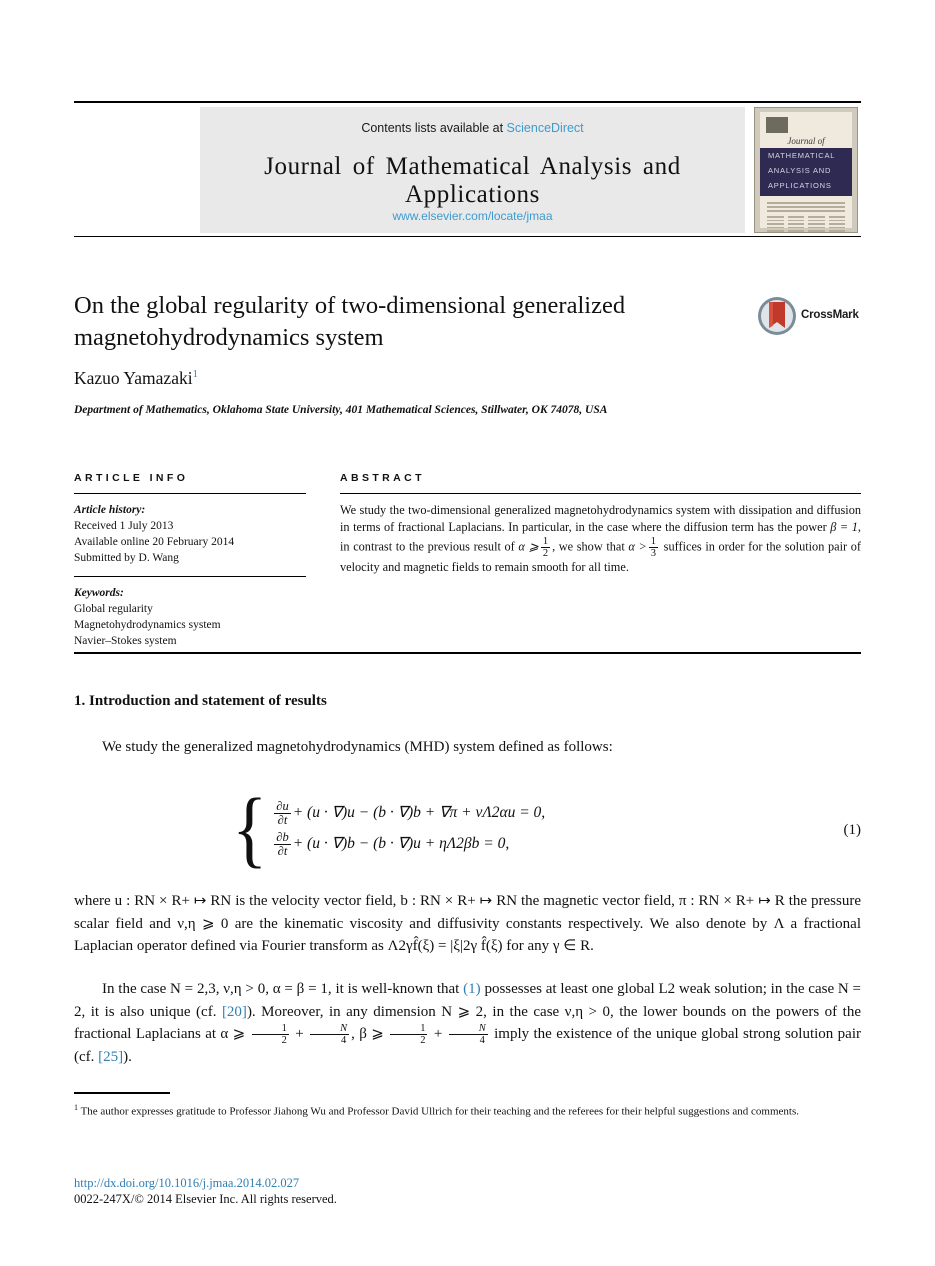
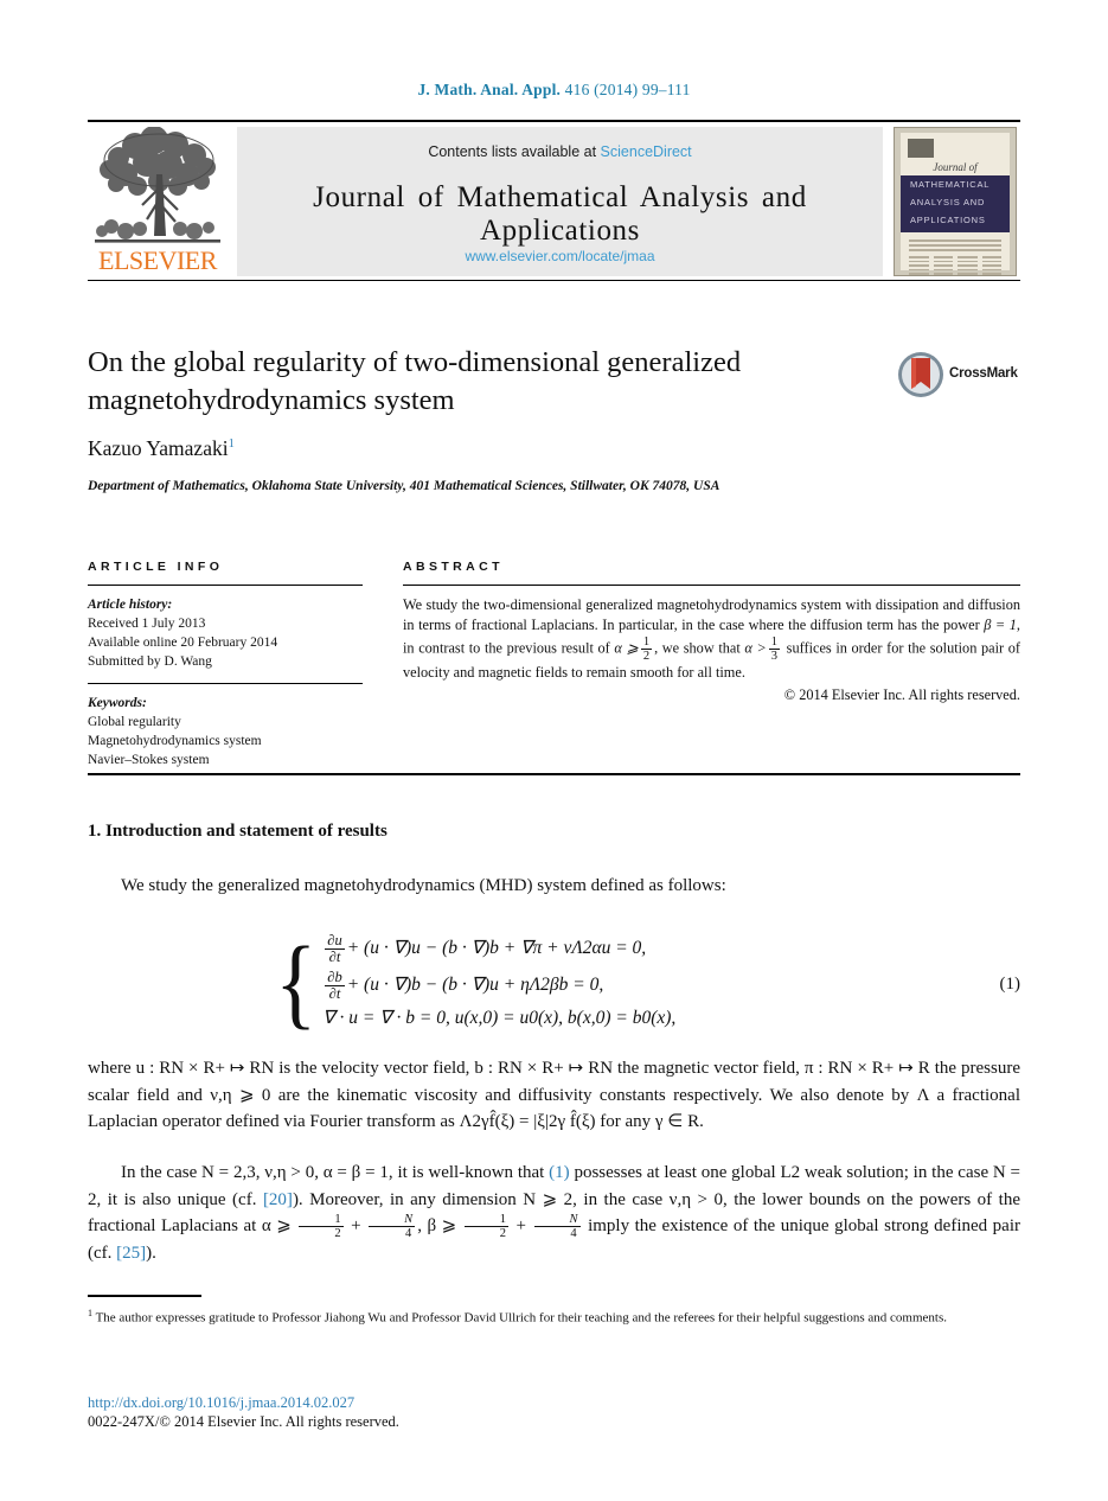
+ J. Math. Anal. Appl. 416 (2014) 99–111
+ ELSEVIER
  Contents lists available at ScienceDirect
  Journal of Mathematical Analysis and Applications
  www.elsevier.com/locate/jmaa
  Journal of
  MATHEMATICAL
  ANALYSIS AND
  APPLICATIONS
  On the global regularity of two-dimensional generalized magnetohydrodynamics system
  CrossMark
  Kazuo Yamazaki1
  Department of Mathematics, Oklahoma State University, 401 Mathematical Sciences, Stillwater, OK 74078, USA
  ARTICLE INFO
  Article history:
  Received 1 July 2013
  Available online 20 February 2014
  Submitted by D. Wang
  Keywords:
  Global regularity
  Magnetohydrodynamics system
  Navier–Stokes system
  ABSTRACT
  We study the two-dimensional generalized magnetohydrodynamics system with dissipation and diffusion in terms of fractional Laplacians. In particular, in the case where the diffusion term has the power β = 1, in contrast to the previous result of α ⩾
  1
  2
  , we show that α >
  1
  3
  suffices in order for the solution pair of velocity and magnetic fields to remain smooth for all time.
+ © 2014 Elsevier Inc. All rights reserved.
  1. Introduction and statement of results
  We study the generalized magnetohydrodynamics (MHD) system defined as follows:
  {
  ∂u
  ∂t
  + (u · ∇)u − (b · ∇)b + ∇π + νΛ2αu = 0,
  ∂b
  ∂t
  + (u · ∇)b − (b · ∇)u + ηΛ2βb = 0,
+ ∇ · u = ∇ · b = 0, u(x,0) = u0(x), b(x,0) = b0(x),
  (1)
  where u : RN × R+ ↦ RN is the velocity vector field, b : RN × R+ ↦ RN the magnetic vector field, π : RN × R+ ↦ R the pressure scalar field and ν,η ⩾ 0 are the kinematic viscosity and diffusivity constants respectively. We also denote by Λ a fractional Laplacian operator defined via Fourier transform as Λ2γf̂(ξ) = |ξ|2γ f̂(ξ) for any γ ∈ R.
  In the case N = 2,3, ν,η > 0, α = β = 1, it is well-known that (1) possesses at least one global L2 weak solution; in the case N = 2, it is also unique (cf. [20]). Moreover, in any dimension N ⩾ 2, in the case ν,η > 0, the lower bounds on the powers of the fractional Laplacians at α ⩾
  1
  2
  +
  N
  4
  , β ⩾
  1
  2
  +
  N
  4
- imply the existence of the unique global strong solution pair (cf. [25]).
+ imply the existence of the unique global strong defined pair (cf. [25]).
  1 The author expresses gratitude to Professor Jiahong Wu and Professor David Ullrich for their teaching and the referees for their helpful suggestions and comments.
  http://dx.doi.org/10.1016/j.jmaa.2014.02.027
  0022-247X/© 2014 Elsevier Inc. All rights reserved.
